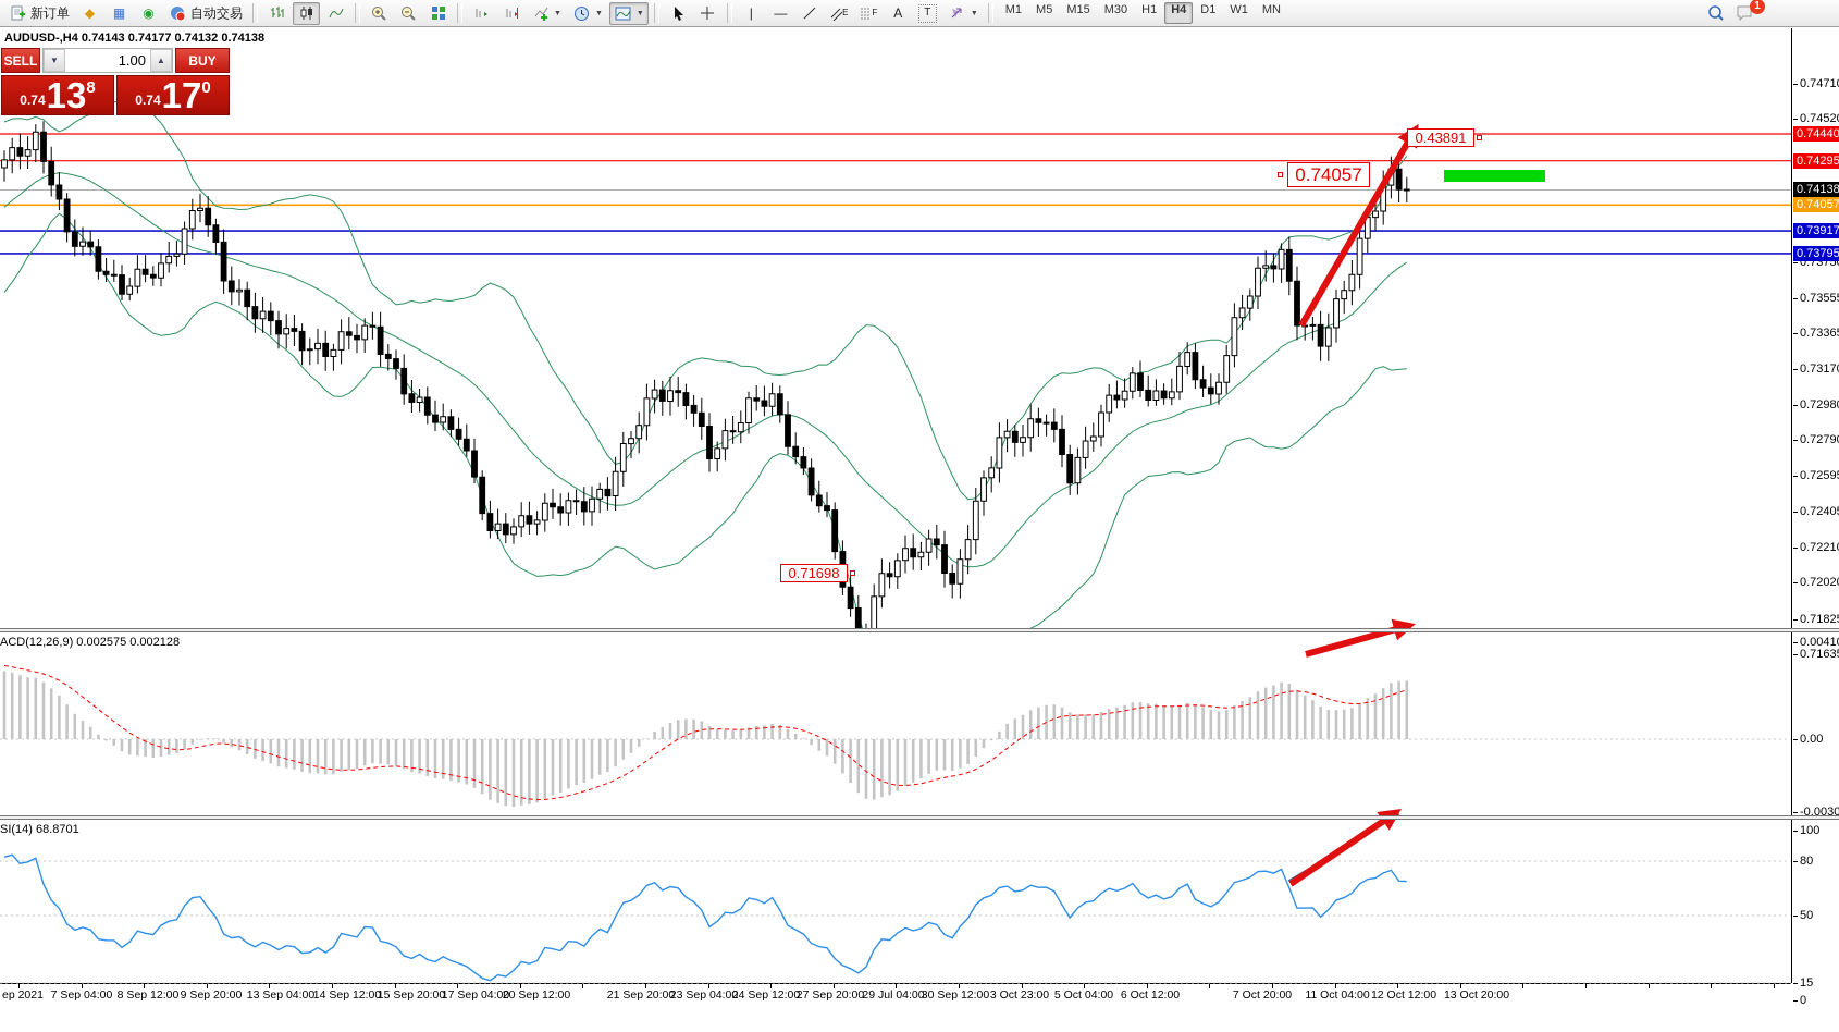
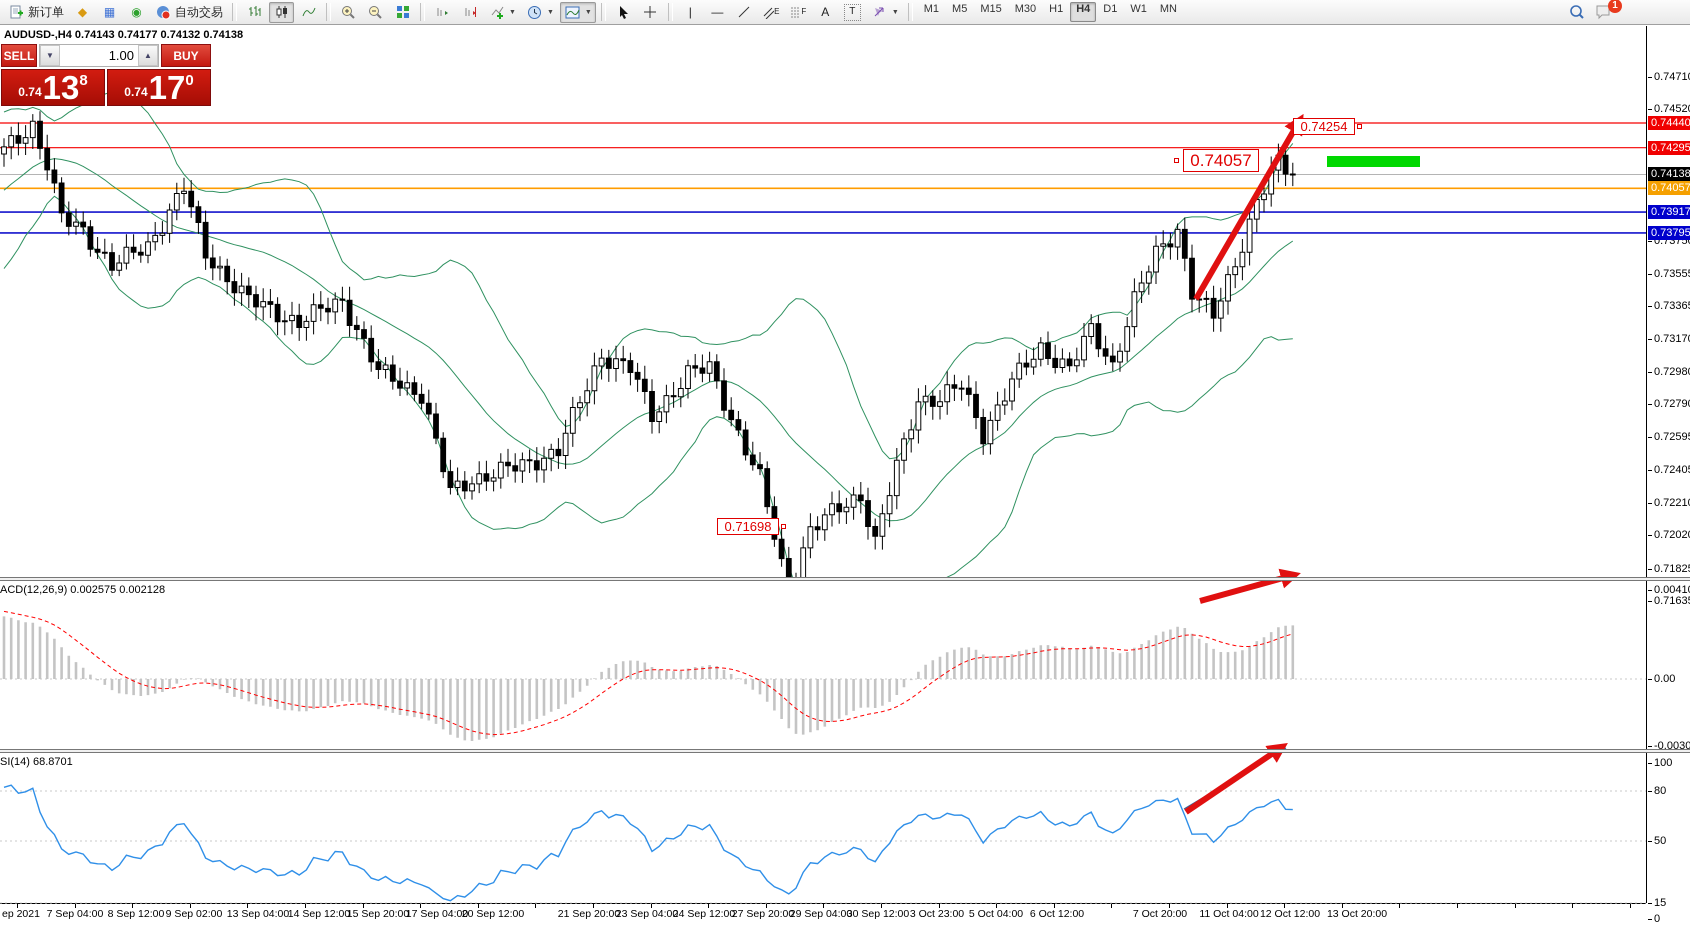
  新订单
  ◆
  ▦
  ◉
  自动交易
  |
  —
  E
  F
  A
  T
  M1
  M5
  M15
  M30
  H1
  H4
  D1
  W1
  MN
  1
  AUDUSD-,H4 0.74143 0.74177 0.74132 0.74138
  SELL
  ▼
  1.00
  ▲
  BUY
  0.74
  13
  8
  0.74
  17
  0
  ACD(12,26,9) 0.002575 0.002128
  SI(14) 68.8701
  0.7471
  0.7452
  0.7375
  0.7355
  0.7336
  0.7317
  0.7298
  0.7279
  0.7259
  0.7240
  0.7221
  0.7202
  0.7182
  0.7163
  0.74440
  0.74295
  0.74138
  0.74057
  0.73917
  0.73795
  0.0041
  0.00
  -0.0030
  100
  80
  50
  15
  0
- 0.43891
+ 0.74254
  0.74057
  0.71698
  ep 2021
  7 Sep 04:00
  8 Sep 12:00
- 9 Sep 20:00
+ 9 Sep 02:00
  13 Sep 04:00
  14 Sep 12:00
  15 Sep 20:00
  17 Sep 04:00
  20 Sep 12:00
  21 Sep 20:00
  23 Sep 04:00
  24 Sep 12:00
  27 Sep 20:00
- 29 Jul 04:00
+ 29 Sep 04:00
  30 Sep 12:00
  3 Oct 23:00
  5 Oct 04:00
  6 Oct 12:00
  7 Oct 20:00
  11 Oct 04:00
  12 Oct 12:00
  13 Oct 20:00
